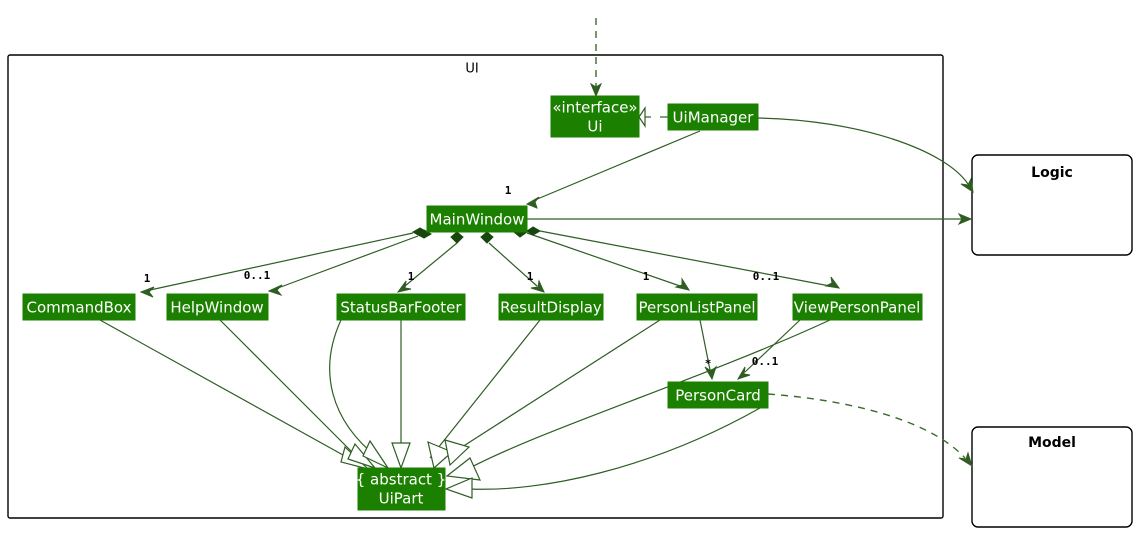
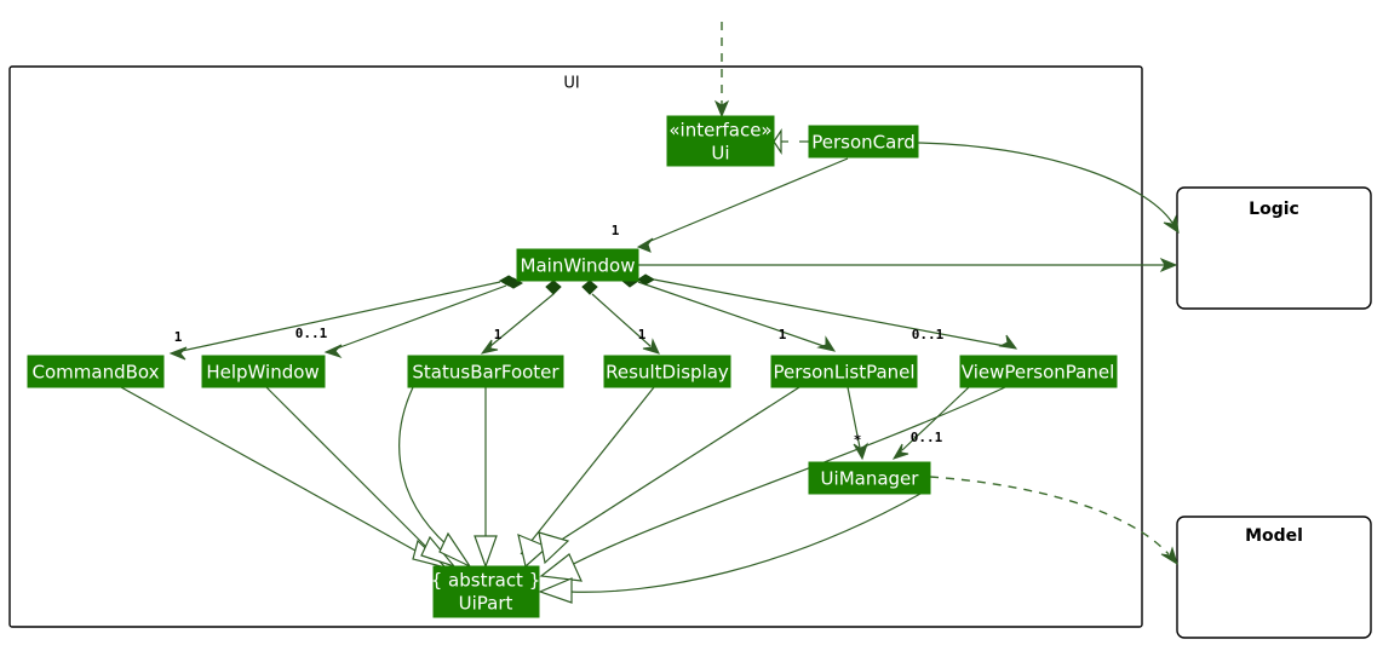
  UI
  Logic
  Model
  «interface»
  Ui
- UiManager
+ PersonCard
  MainWindow
  CommandBox
  HelpWindow
  StatusBarFooter
  ResultDisplay
  PersonListPanel
  ViewPersonPanel
- PersonCard
+ UiManager
  { abstract }
  UiPart
  1
  1
  0..1
  1
  1
  1
  0..1
  *
  0..1
